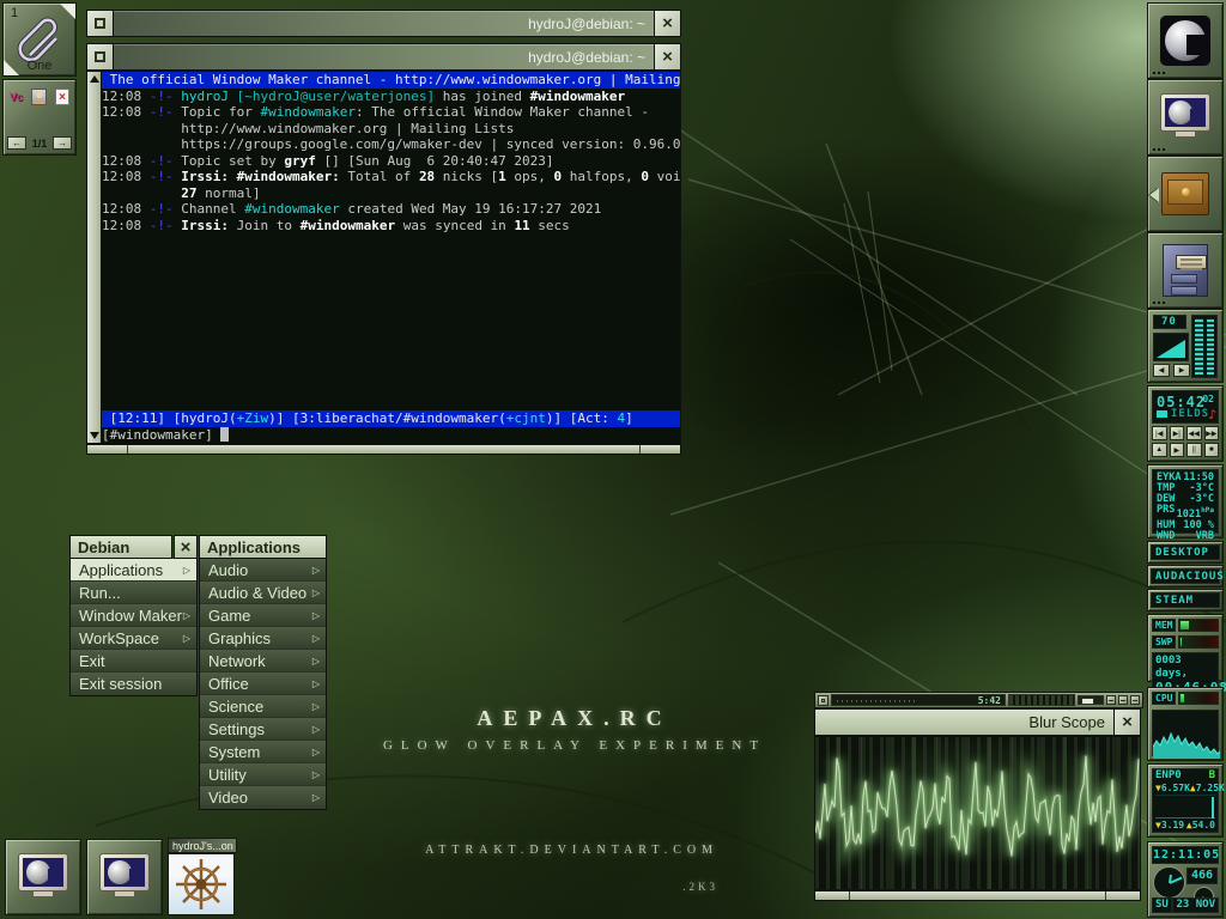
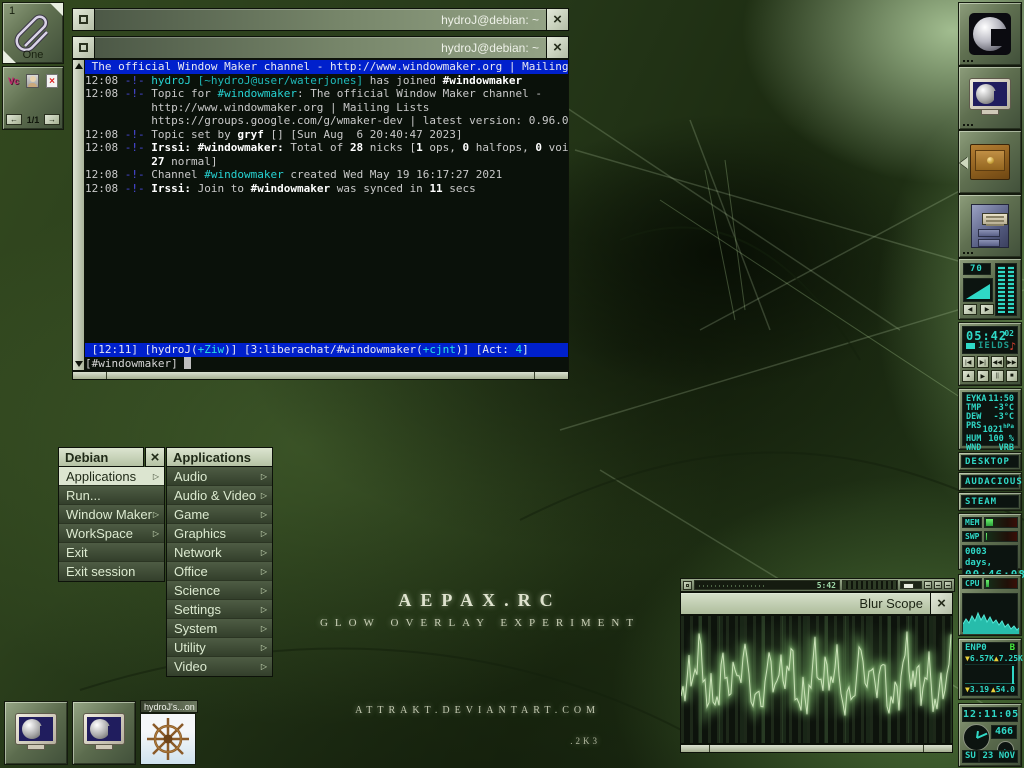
  AEPAX.RC
  GLOW OVERLAY EXPERIMENT
  ATTRAKT.DEVIANTART.COM
  .2K3
  1
  One
  Vc
  ×
  ←
  1/1
  →
  hydroJ@debian: ~
  ×
  hydroJ@debian: ~
  ×
  The official Window Maker channel - http://www.windowmaker.org | Mailing
  12:08 -!- hydroJ [~hydroJ@user/waterjones] has joined #windowmaker
  12:08 -!- Topic for #windowmaker: The official Window Maker channel -
  http://www.windowmaker.org | Mailing Lists
- https://groups.google.com/g/wmaker-dev | synced version: 0.96.0
+ https://groups.google.com/g/wmaker-dev | latest version: 0.96.0
  12:08 -!- Topic set by gryf [] [Sun Aug 6 20:40:47 2023]
  12:08 -!- Irssi: #windowmaker: Total of 28 nicks [1 ops, 0 halfops, 0 voi
  27 normal]
  12:08 -!- Channel #windowmaker created Wed May 19 16:17:27 2021
  12:08 -!- Irssi: Join to #windowmaker was synced in 11 secs
  [12:11] [hydroJ(+Ziw)] [3:liberachat/#windowmaker(+cjnt)] [Act: 4]
  [#windowmaker]
  Debian
  ×
  Applications
  ▷
  Run...
  Window Maker
  ▷
  WorkSpace
  ▷
  Exit
  Exit session
  Applications
  Audio
  ▷
  Audio & Video
  ▷
  Game
  ▷
  Graphics
  ▷
  Network
  ▷
  Office
  ▷
  Science
  ▷
  Settings
  ▷
  System
  ▷
  Utility
  ▷
  Video
  ▷
  5:42
  Blur Scope
  ×
  70
  05:42
  02
  IELDS
  ♪
  EYKA
  11:50
  TMP
  -3°C
  DEW
  -3°C
  PRS
  HUM
  100 %
  WND
  VRB
  MEM
  SWP
  0003 days,
  CPU
  ENP0
  B
  ▼6.57K
  ▲7.25K
  ▼3.19
  ▲54.0
  12:11:05
  466
  SU
  23 NOV
  hydroJ's...on
  DESKTOP
  AUDACIOUS
  STEAM
